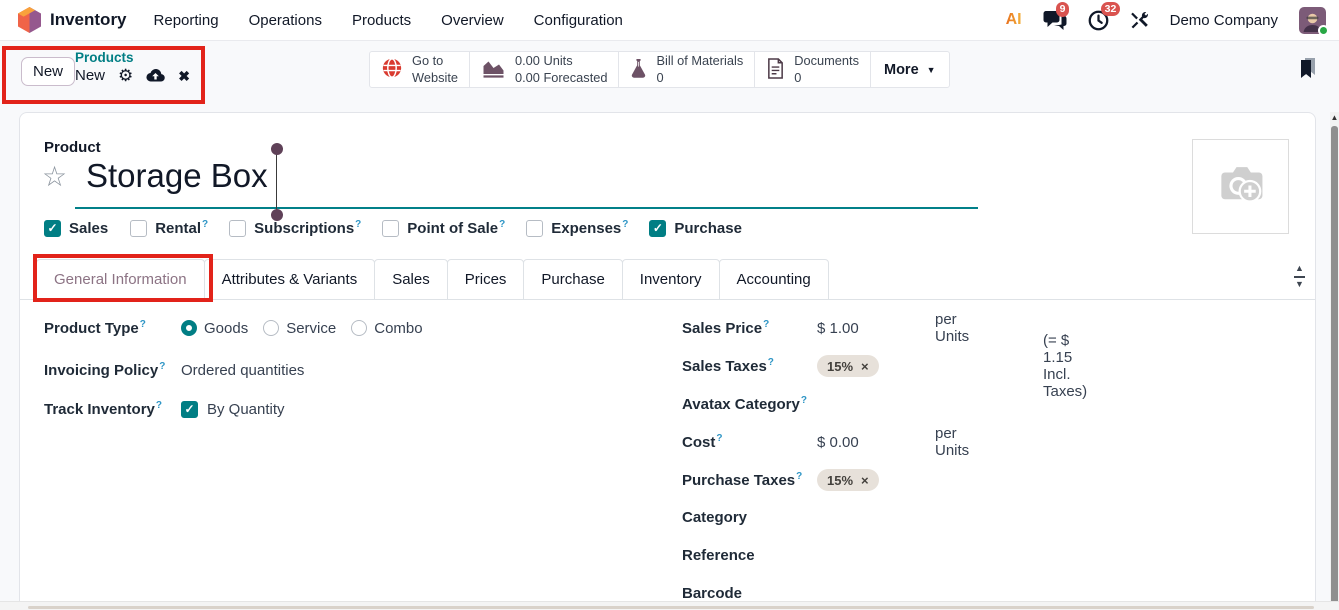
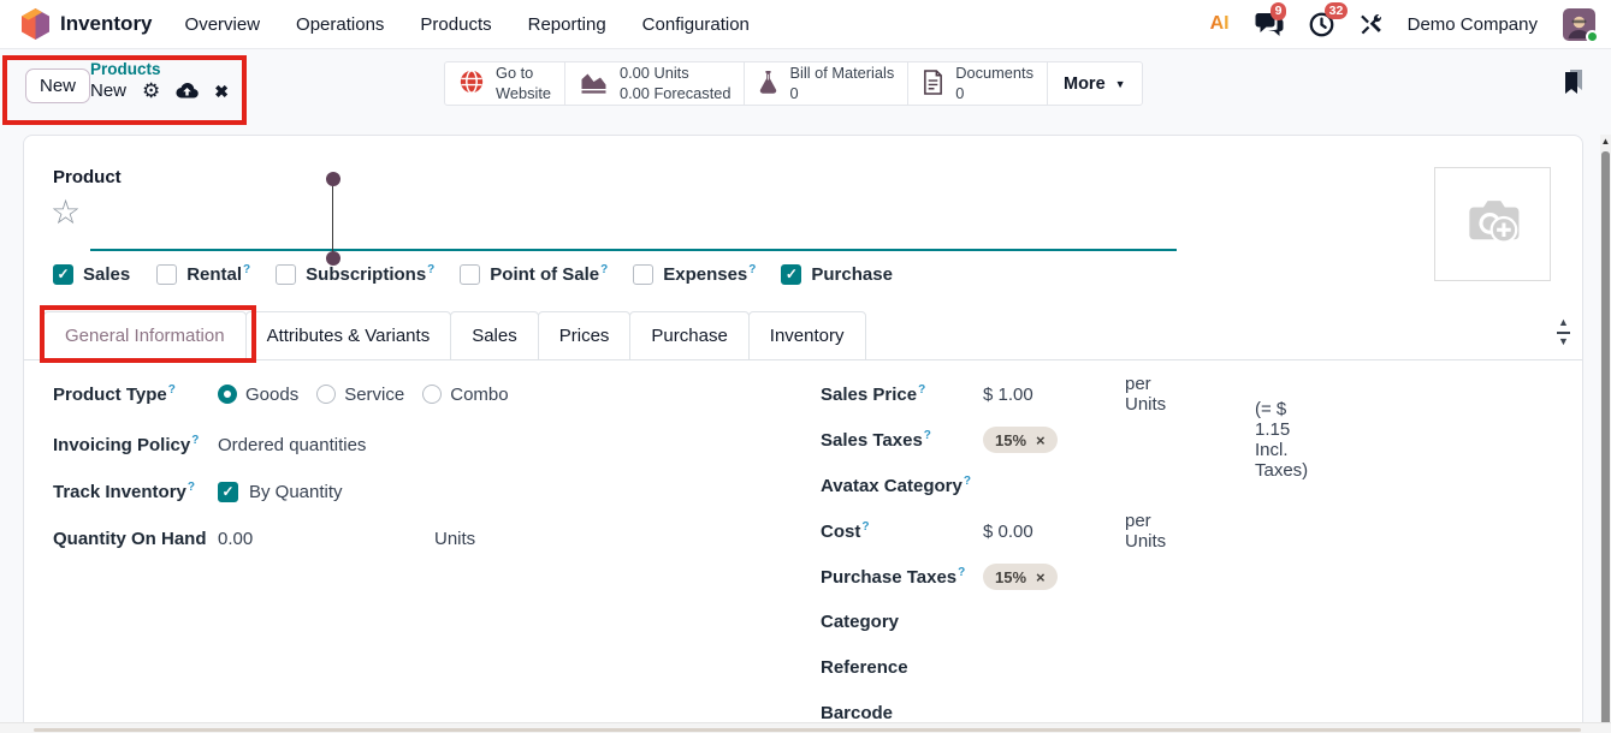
  Inventory
- Reporting
+ Overview
  Operations
  Products
- Overview
+ Reporting
  Configuration
  AI
  9
  32
  Demo Company
  New
  Products
  New
  ⚙
  ✖
  Go to
  Website
  0.00 Units
  0.00 Forecasted
  Bill of Materials
  0
  Documents
  0
  More
  ▼
  Product
  ☆
- Storage Box
  ✓
  Sales
  Rental?
  Subscriptions?
  Point of Sale?
  Expenses?
  ✓
  Purchase
  General Information
  Attributes & Variants
  Sales
  Prices
  Purchase
  Inventory
- Accounting
  ▲
  ▼
  Product Type?
  Goods
  Service
  Combo
  Invoicing Policy?
  Ordered quantities
  Track Inventory?
  ✓
  By Quantity
+ Quantity On Hand
+ 0.00
+ Units
  Sales Price?
  $ 1.00
  per Units
  Sales Taxes?
  15%
  ×
  (= $ 1.15 Incl. Taxes)
  Avatax Category?
  Cost?
  $ 0.00
  per Units
  Purchase Taxes?
  15%
  ×
  Category
  Reference
  Barcode
  ▲
